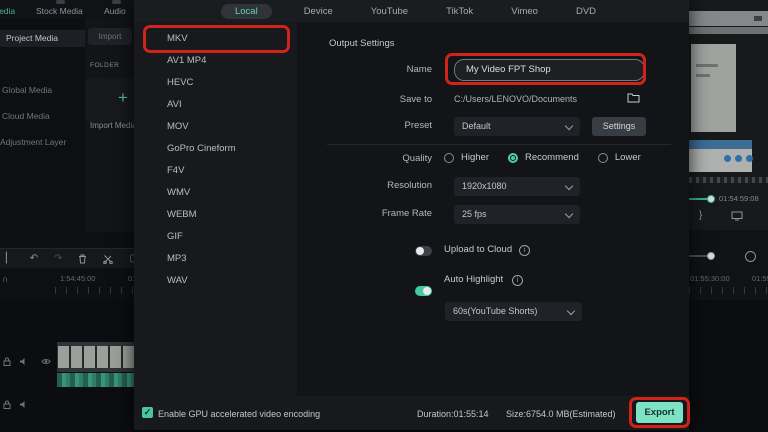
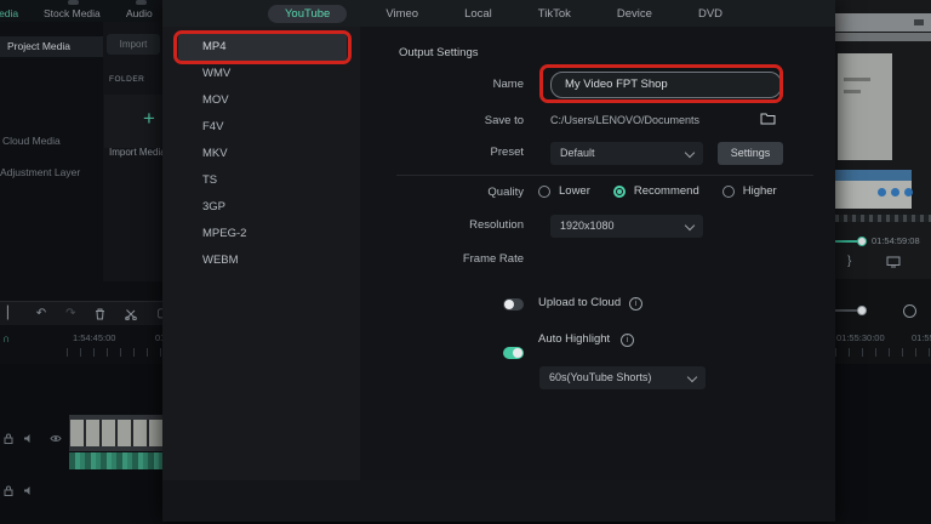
  edia
  Stock Media
  Audio
  Project Media
- Global Media
  Cloud Media
  Adjustment Layer
  Import
  +
  Import Medi
  ▏
  ↶
  ↷
  ∩
  1:54:45:00
  01:54:59:08
  }
  01:55:30:00
  01:5
- Local
+ YouTube
- Device
+ Vimeo
- YouTube
+ Local
  TikTok
- Vimeo
+ Device
  DVD
+ MP4
- MKV
+ WMV
- AV1 MP4
- HEVC
- AVI
  MOV
- GoPro Cineform
  F4V
- WMV
+ MKV
+ TS
+ 3GP
+ MPEG-2
  WEBM
- GIF
- MP3
- WAV
  Output Settings
  Name
  My Video FPT Shop
  Save to
  C:/Users/LENOVO/Documents
  Preset
  Default
  Settings
  Quality
- Higher
+ Lower
  Recommend
- Lower
+ Higher
  Resolution
  1920x1080
  Frame Rate
- 25 fps
  Upload to Cloud
  Auto Highlight
  60s(YouTube Shorts)
- ✓
- Enable GPU accelerated video encoding
- Duration:01:55:14
- Size:6754.0 MB(Estimated)
- Export
